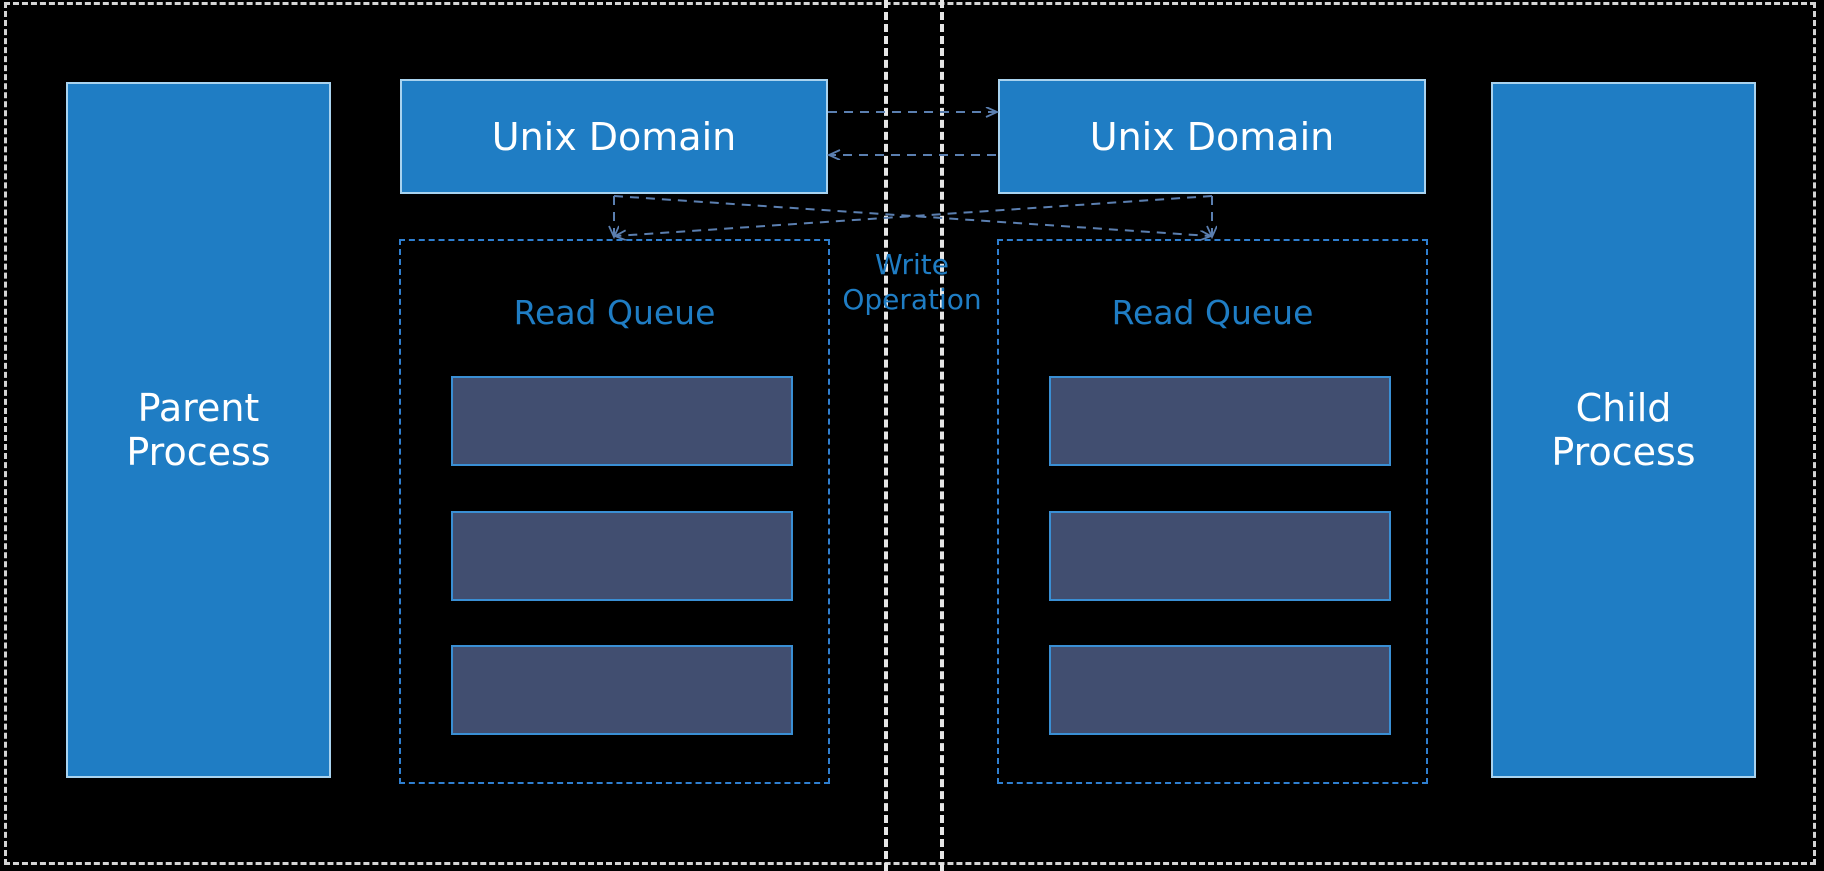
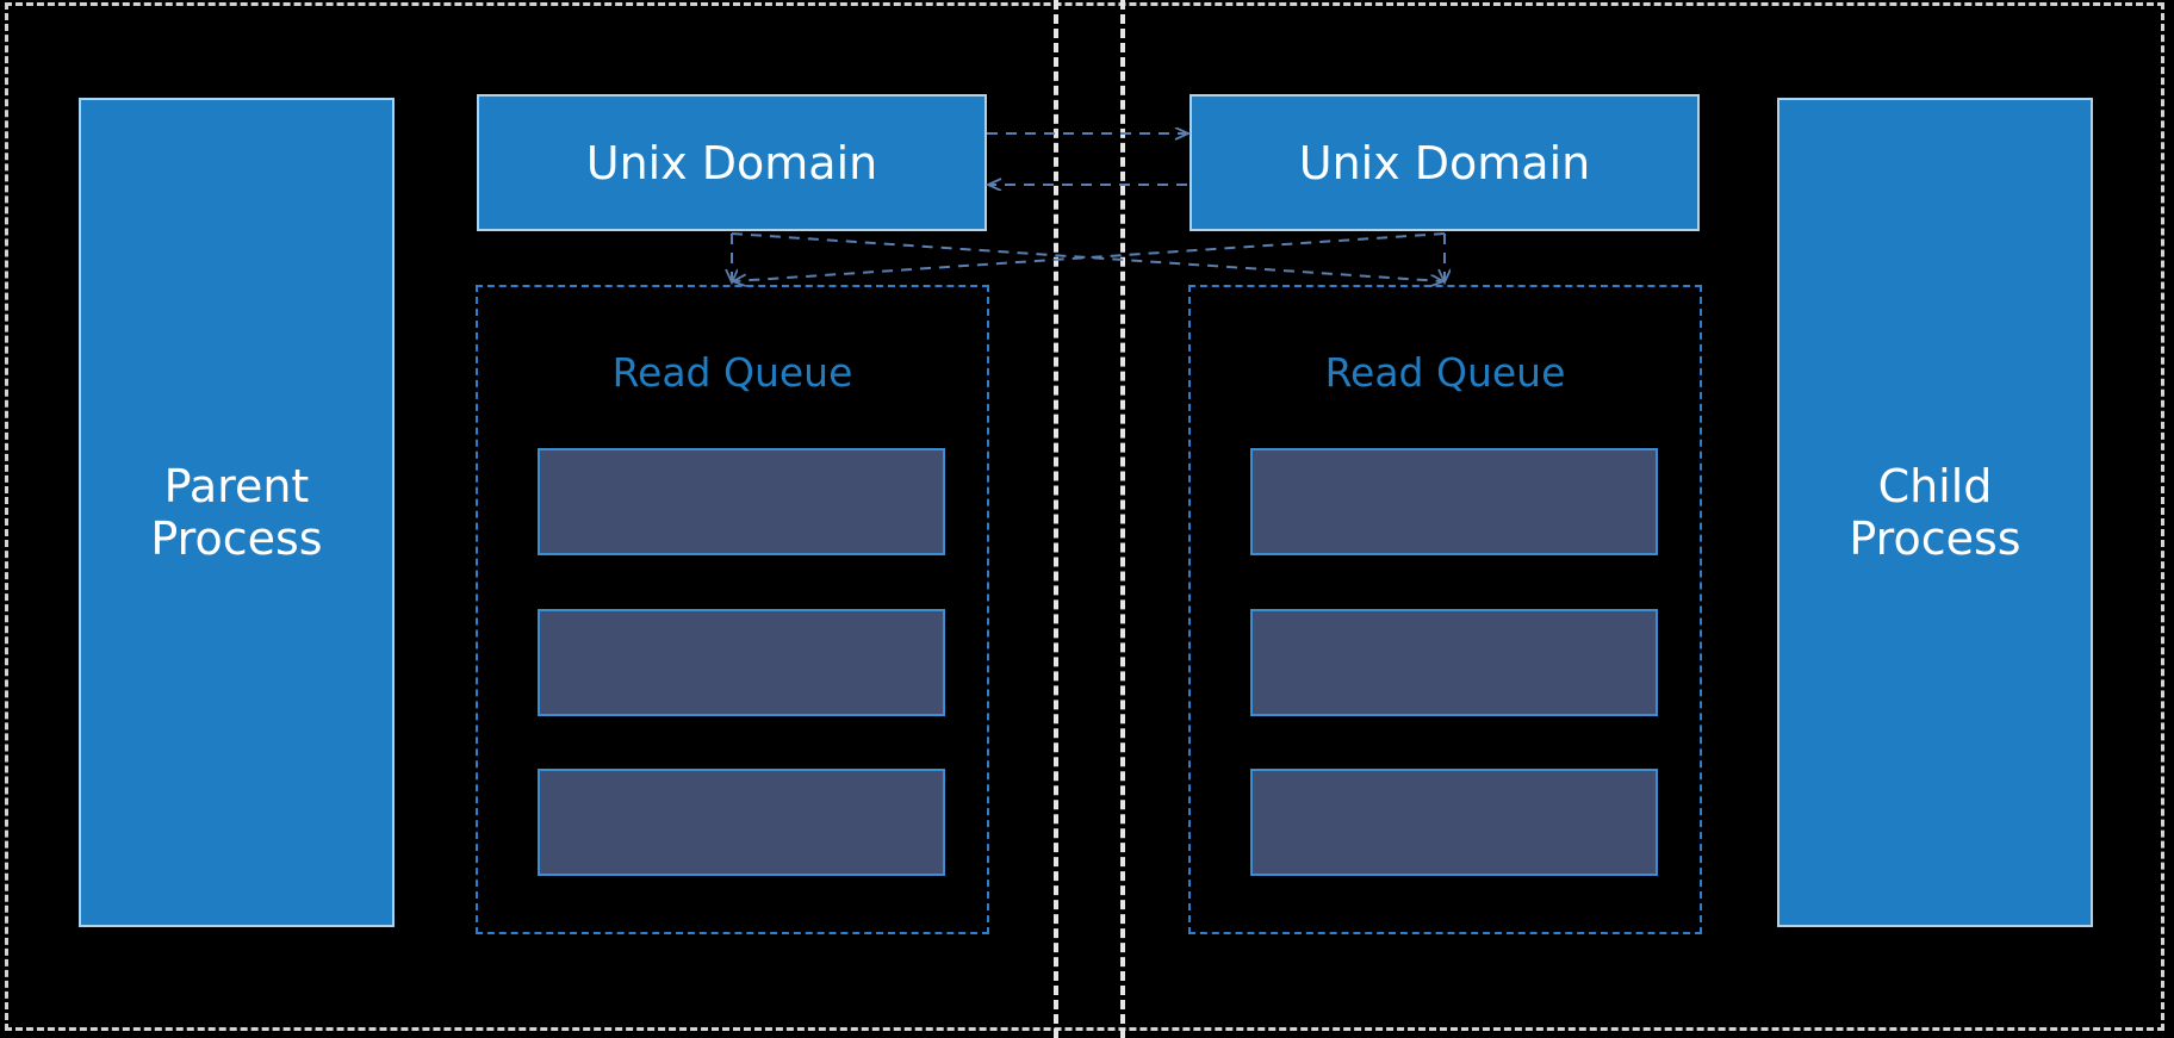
  Parent
  Process
  Child
  Process
  Unix Domain
  Unix Domain
  Read Queue
  Read Queue
- Write
- Operation
